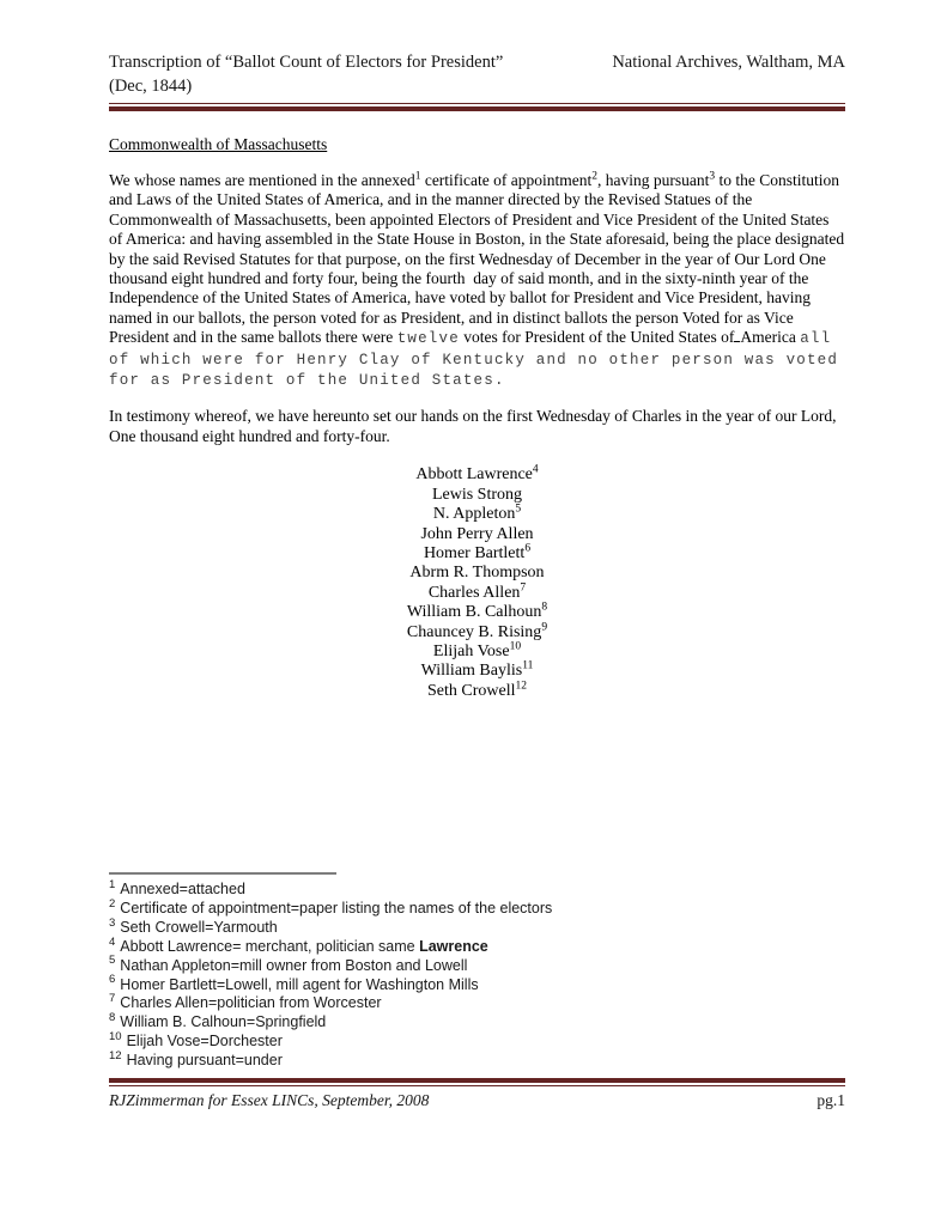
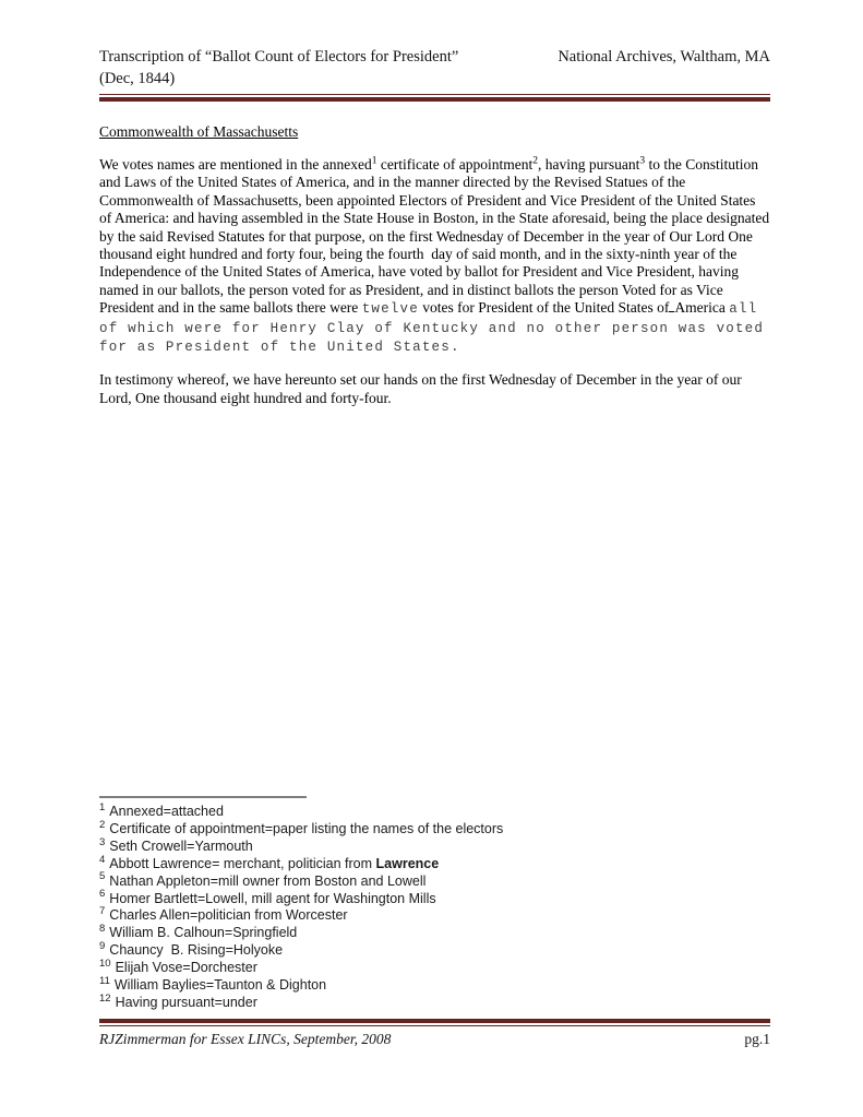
  Transcription of “Ballot Count of Electors for President”
  National Archives, Waltham, MA
  (Dec, 1844)
  Commonwealth of Massachusetts
- We whose names are mentioned in the annexed1 certificate of appointment2, having pursuant3 to the Constitution and Laws of the United States of America, and in the manner directed by the Revised Statues of the Commonwealth of Massachusetts, been appointed Electors of President and Vice President of the United States of America: and having assembled in the State House in Boston, in the State aforesaid, being the place designated by the said Revised Statutes for that purpose, on the first Wednesday of December in the year of Our Lord One thousand eight hundred and forty four, being the fourth day of said month, and in the sixty-ninth year of the Independence of the United States of America, have voted by ballot for President and Vice President, having named in our ballots, the person voted for as President, and in distinct ballots the person Voted for as Vice President and in the same ballots there were twelve votes for President of the United States of America all of which were for Henry Clay of Kentucky and no other person was voted for as President of the United States.
+ We votes names are mentioned in the annexed1 certificate of appointment2, having pursuant3 to the Constitution and Laws of the United States of America, and in the manner directed by the Revised Statues of the Commonwealth of Massachusetts, been appointed Electors of President and Vice President of the United States of America: and having assembled in the State House in Boston, in the State aforesaid, being the place designated by the said Revised Statutes for that purpose, on the first Wednesday of December in the year of Our Lord One thousand eight hundred and forty four, being the fourth day of said month, and in the sixty-ninth year of the Independence of the United States of America, have voted by ballot for President and Vice President, having named in our ballots, the person voted for as President, and in distinct ballots the person Voted for as Vice President and in the same ballots there were twelve votes for President of the United States of America all of which were for Henry Clay of Kentucky and no other person was voted for as President of the United States.
- In testimony whereof, we have hereunto set our hands on the first Wednesday of Charles in the year of our Lord, One thousand eight hundred and forty-four.
+ In testimony whereof, we have hereunto set our hands on the first Wednesday of December in the year of our Lord, One thousand eight hundred and forty-four.
- Abbott Lawrence4
- Lewis Strong
- N. Appleton5
- John Perry Allen
- Homer Bartlett6
- Abrm R. Thompson
- Charles Allen7
- William B. Calhoun8
- Chauncey B. Rising9
- Elijah Vose10
- William Baylis11
- Seth Crowell12
  1 Annexed=attached
  2 Certificate of appointment=paper listing the names of the electors
  3 Seth Crowell=Yarmouth
- 4 Abbott Lawrence= merchant, politician same Lawrence
+ 4 Abbott Lawrence= merchant, politician from Lawrence
  5 Nathan Appleton=mill owner from Boston and Lowell
  6 Homer Bartlett=Lowell, mill agent for Washington Mills
  7 Charles Allen=politician from Worcester
  8 William B. Calhoun=Springfield
+ 9 Chauncy B. Rising=Holyoke
  10 Elijah Vose=Dorchester
+ 11 William Baylies=Taunton & Dighton
  12 Having pursuant=under
  RJZimmerman for Essex LINCs, September, 2008
  pg.1
